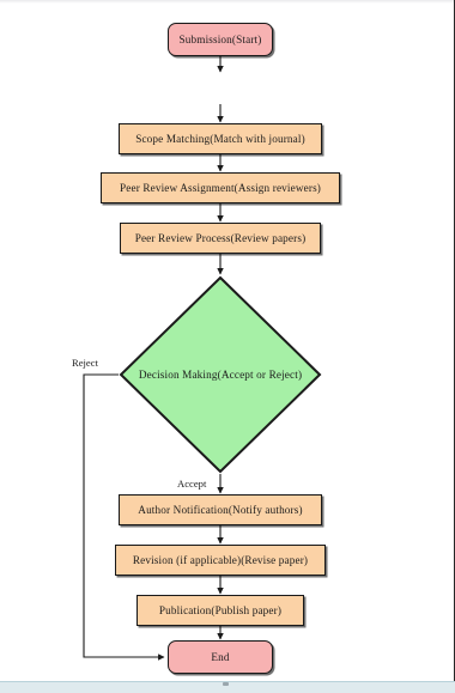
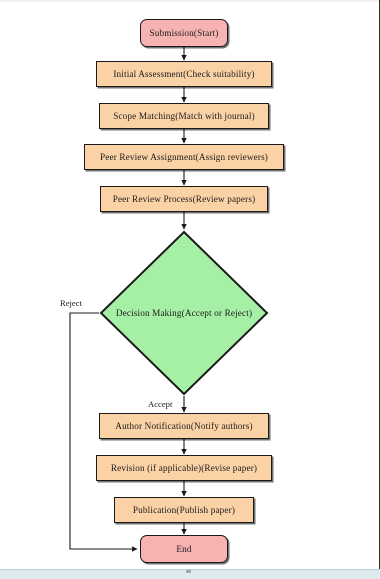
  Submission(Start)
+ Initial Assessment(Check suitability)
  Scope Matching(Match with journal)
  Peer Review Assignment(Assign reviewers)
  Peer Review Process(Review papers)
  Decision Making(Accept or Reject)
  Author Notification(Notify authors)
  Revision (if applicable)(Revise paper)
  Publication(Publish paper)
  End
  Reject
  Accept
